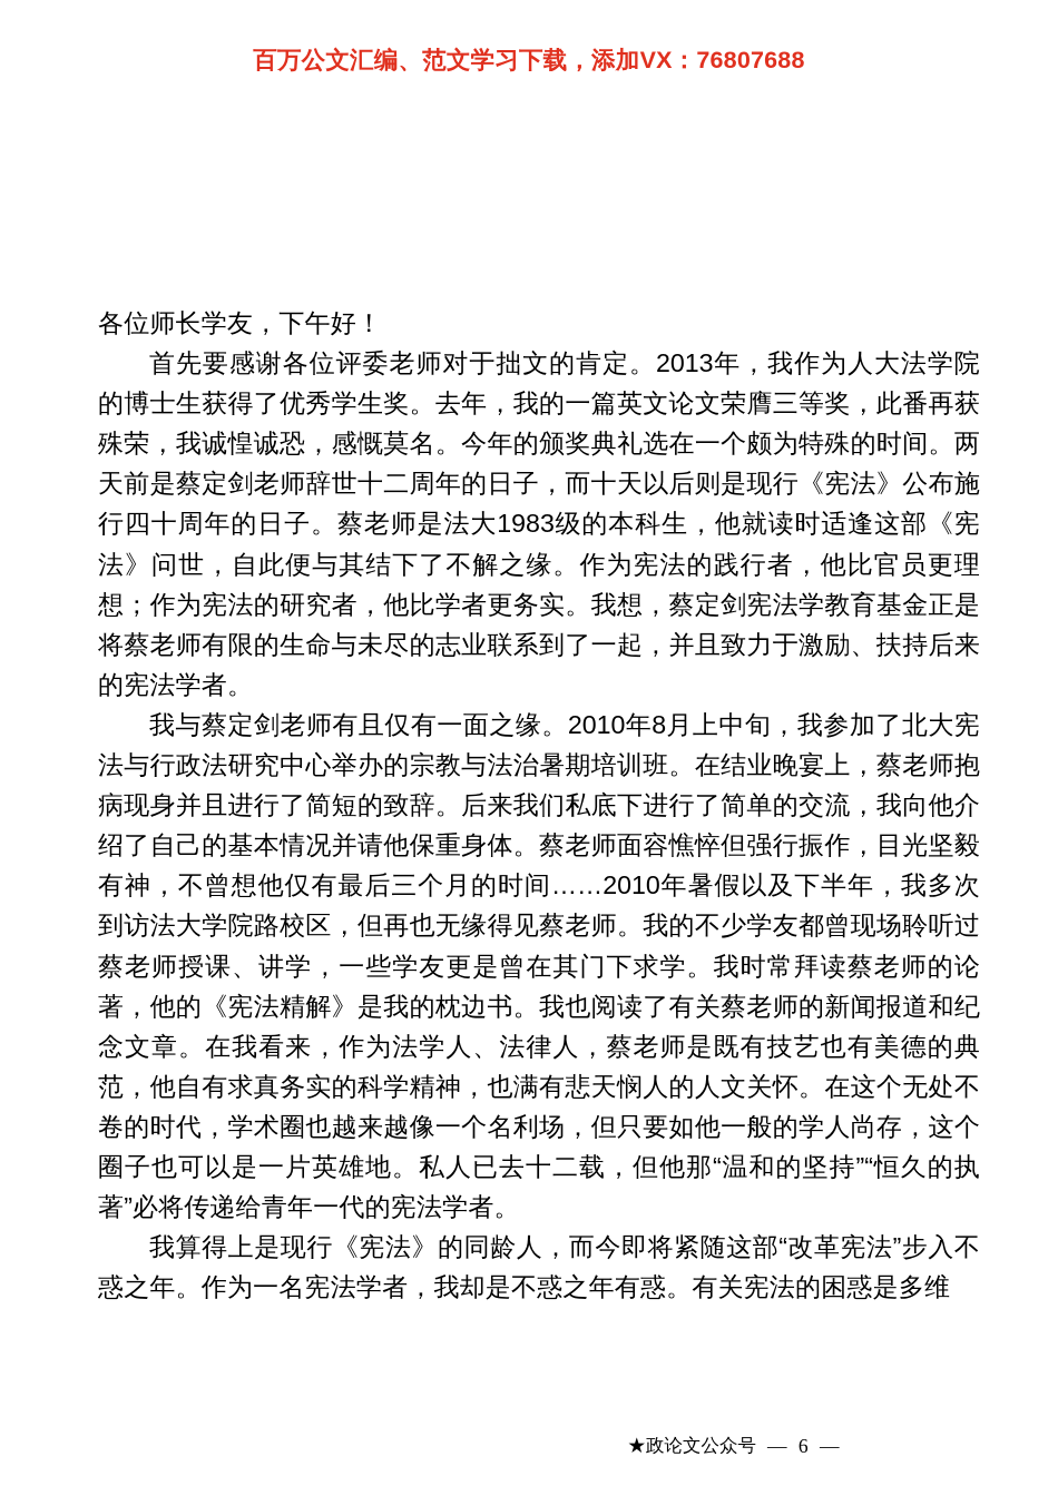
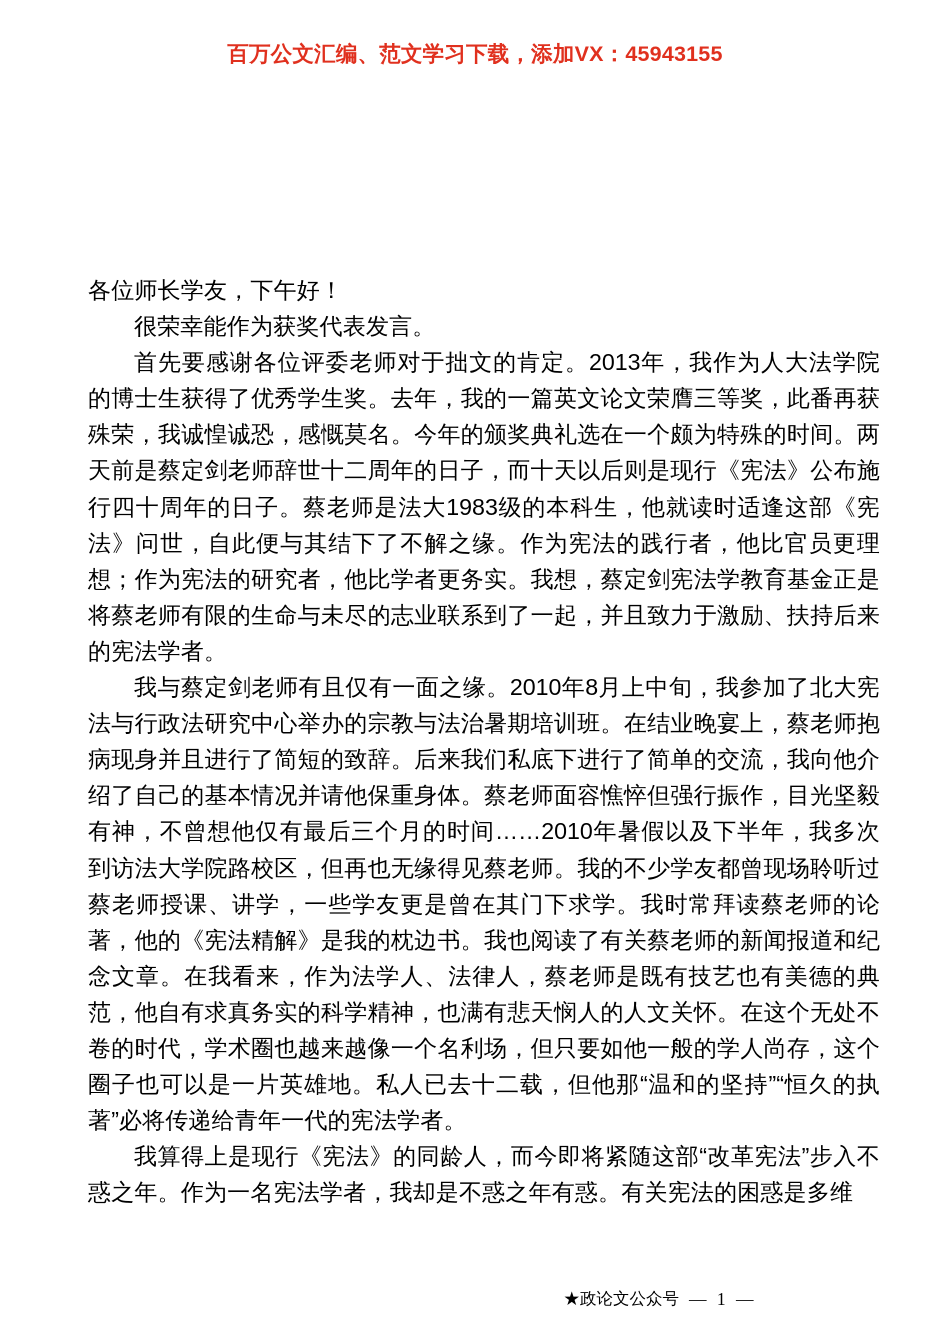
- 百万公文汇编、范文学习下载，添加VX：76807688
+ 百万公文汇编、范文学习下载，添加VX：45943155
  各位师长学友，下午好！
+ 很荣幸能作为获奖代表发言。
  首先要感谢各位评委老师对于拙文的肯定。2013年，我作为人大法学院的博士生获得了优秀学生奖。去年，我的一篇英文论文荣膺三等奖，此番再获殊荣，我诚惶诚恐，感慨莫名。今年的颁奖典礼选在一个颇为特殊的时间。两天前是蔡定剑老师辞世十二周年的日子，而十天以后则是现行《宪法》公布施行四十周年的日子。蔡老师是法大1983级的本科生，他就读时适逢这部《宪法》问世，自此便与其结下了不解之缘。作为宪法的践行者，他比官员更理想；作为宪法的研究者，他比学者更务实。我想，蔡定剑宪法学教育基金正是将蔡老师有限的生命与未尽的志业联系到了一起，并且致力于激励、扶持后来的宪法学者。
  我与蔡定剑老师有且仅有一面之缘。2010年8月上中旬，我参加了北大宪法与行政法研究中心举办的宗教与法治暑期培训班。在结业晚宴上，蔡老师抱病现身并且进行了简短的致辞。后来我们私底下进行了简单的交流，我向他介绍了自己的基本情况并请他保重身体。蔡老师面容憔悴但强行振作，目光坚毅有神，不曾想他仅有最后三个月的时间……2010年暑假以及下半年，我多次到访法大学院路校区，但再也无缘得见蔡老师。我的不少学友都曾现场聆听过蔡老师授课、讲学，一些学友更是曾在其门下求学。我时常拜读蔡老师的论著，他的《宪法精解》是我的枕边书。我也阅读了有关蔡老师的新闻报道和纪念文章。在我看来，作为法学人、法律人，蔡老师是既有技艺也有美德的典范，他自有求真务实的科学精神，也满有悲天悯人的人文关怀。在这个无处不卷的时代，学术圈也越来越像一个名利场，但只要如他一般的学人尚存，这个圈子也可以是一片英雄地。私人已去十二载，但他那“温和的坚持”“恒久的执著”必将传递给青年一代的宪法学者。
  我算得上是现行《宪法》的同龄人，而今即将紧随这部“改革宪法”步入不惑之年。作为一名宪法学者，我却是不惑之年有惑。有关宪法的困惑是多维
- ★政论文公众号 — 6 —
+ ★政论文公众号 — 1 —
